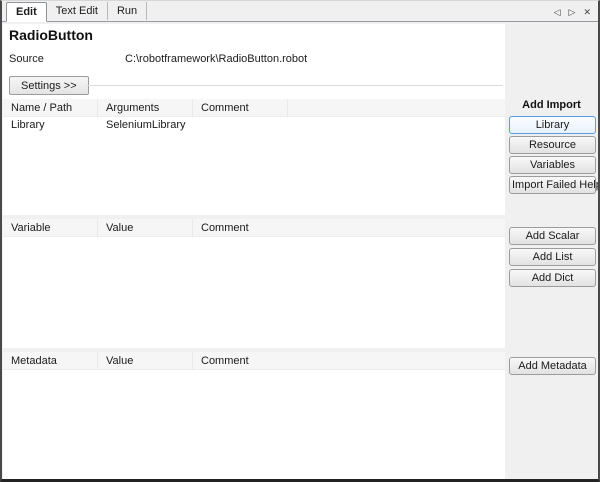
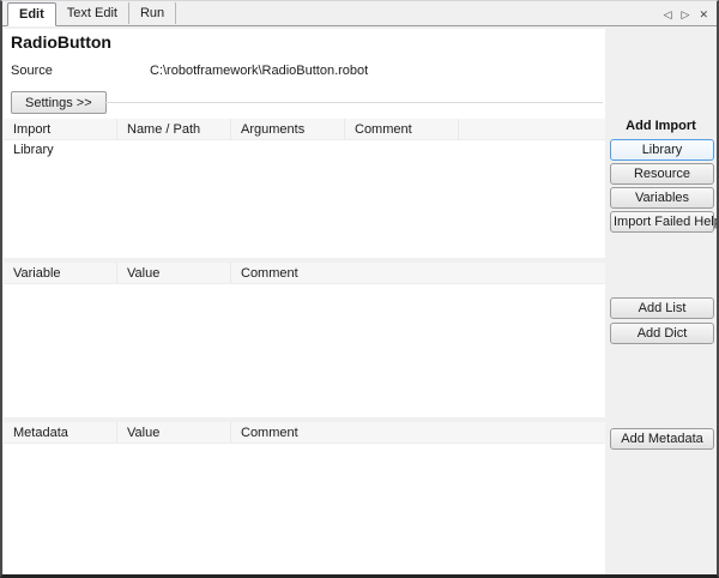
  Edit
  Text Edit
  Run
  ◁
  ▷
  ✕
  RadioButton
  Source
  C:\robotframework\RadioButton.robot
  Settings >>
+ Import
  Name / Path
  Arguments
  Comment
  Library
- SeleniumLibrary
  Variable
  Value
  Comment
  Metadata
  Value
  Comment
  Add Import
  Library
  Resource
  Variables
  Import Failed Hel
- Add Scalar
  Add List
  Add Dict
  Add Metadata
